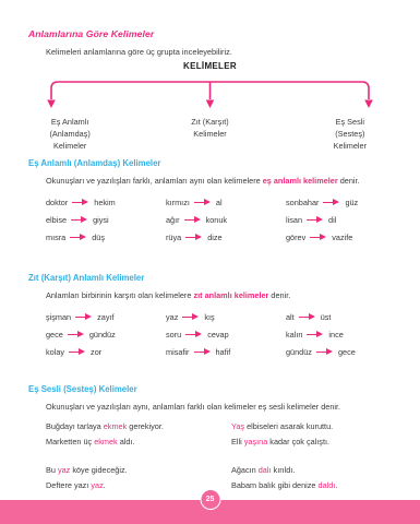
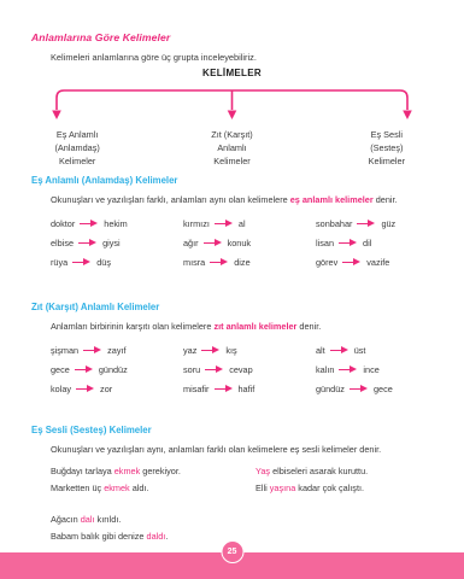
  Anlamlarına Göre Kelimeler
  Kelimeleri anlamlarına göre üç grupta inceleyebiliriz.
  KELİMELER
  Eş Anlamlı
  (Anlamdaş)
  Kelimeler
  Zıt (Karşıt)
+ Anlamlı
  Kelimeler
  Eş Sesli
  (Sesteş)
  Kelimeler
  Eş Anlamlı (Anlamdaş) Kelimeler
  Okunuşları ve yazılışları farklı, anlamları aynı olan kelimelere eş anlamlı kelimeler denir.
  doktor
  hekim
  kırmızı
  al
  sonbahar
  güz
  elbise
  giysi
  ağır
  konuk
  lisan
  dil
- mısra
+ rüya
  düş
- rüya
+ mısra
  dize
  görev
  vazife
  Zıt (Karşıt) Anlamlı Kelimeler
  Anlamları birbirinin karşıtı olan kelimelere zıt anlamlı kelimeler denir.
  şişman
  zayıf
  yaz
  kış
  alt
  üst
  gece
  gündüz
  soru
  cevap
  kalın
  ince
  kolay
  zor
  misafir
  hafif
  gündüz
  gece
  Eş Sesli (Sesteş) Kelimeler
- Okunuşları ve yazılışları aynı, anlamları farklı olan kelimeler eş sesli kelimeler denir.
+ Okunuşları ve yazılışları aynı, anlamları farklı olan kelimelere eş sesli kelimeler denir.
  Buğdayı tarlaya ekmek gerekiyor.
  Marketten üç ekmek aldı.
  Yaş elbiseleri asarak kuruttu.
  Elli yaşına kadar çok çalıştı.
- Bu yaz köye gideceğiz.
- Deftere yazı yaz.
  Ağacın dalı kırıldı.
  Babam balık gibi denize daldı.
